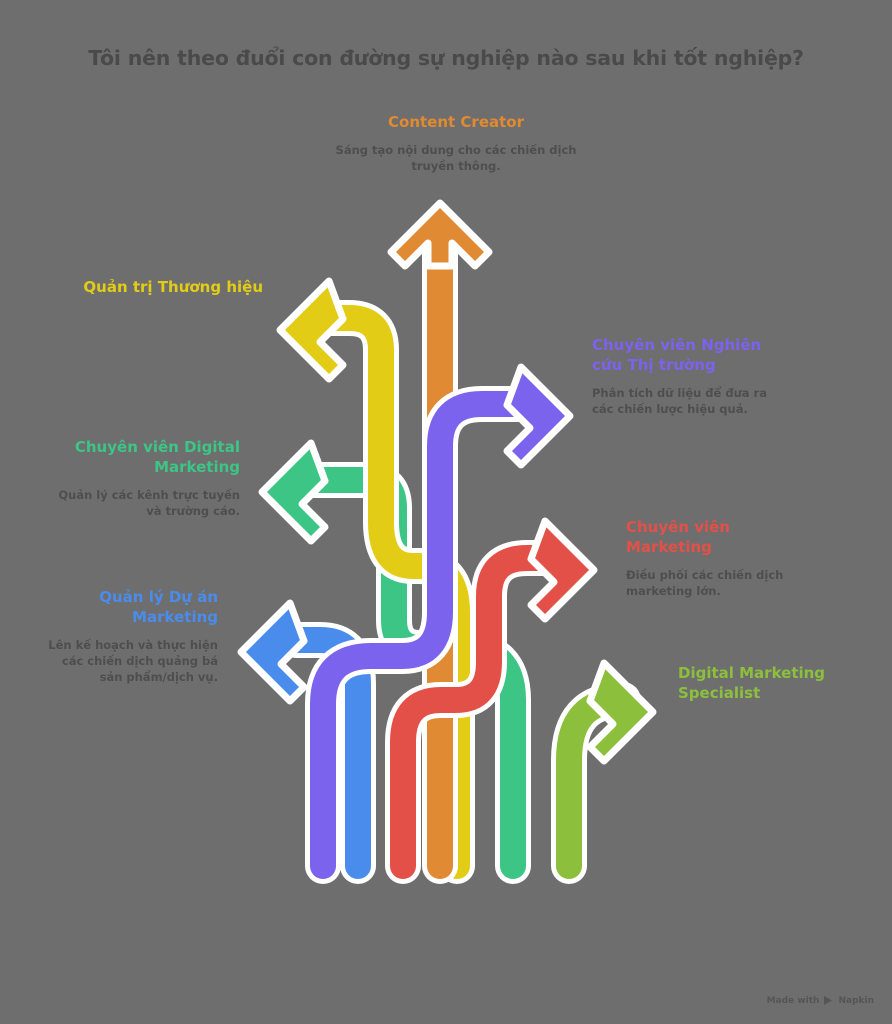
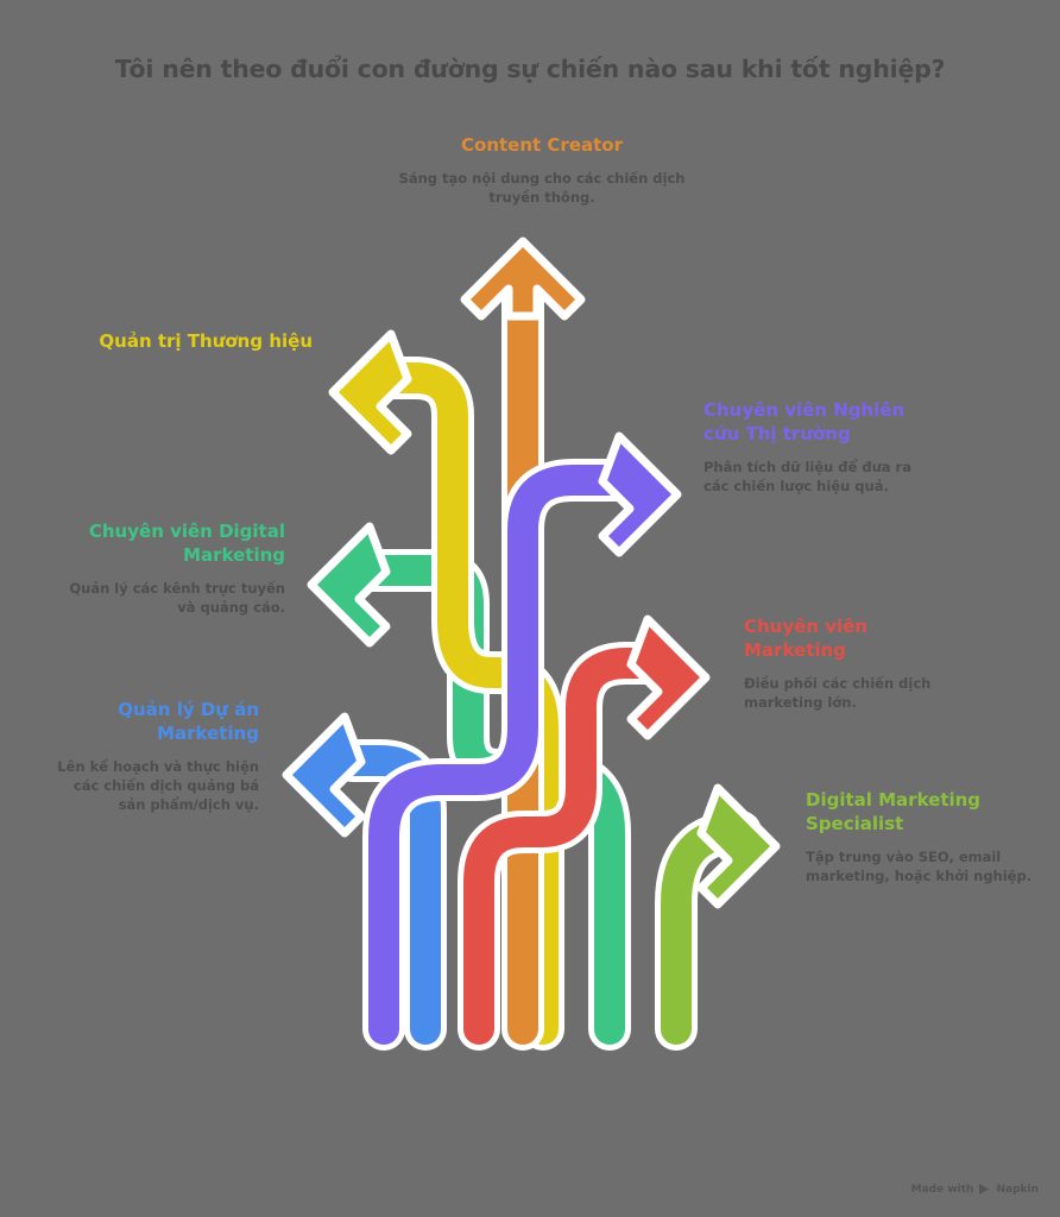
- Tôi nên theo đuổi con đường sự nghiệp nào sau khi tốt nghiệp?
+ Tôi nên theo đuổi con đường sự chiến nào sau khi tốt nghiệp?
  Content Creator
  Sáng tạo nội dung cho các chiến dịch truyền thông.
  Quản trị Thương hiệu
  Chuyên viên Nghiên cứu Thị trường
  Phân tích dữ liệu để đưa ra các chiến lược hiệu quả.
  Chuyên viên Digital Marketing
- Quản lý các kênh trực tuyến và trường cáo.
+ Quản lý các kênh trực tuyến và quảng cáo.
  Chuyên viên Marketing
  Điều phối các chiến dịch marketing lớn.
  Quản lý Dự án Marketing
  Lên kế hoạch và thực hiện các chiến dịch quảng bá sản phẩm/dịch vụ.
  Digital Marketing Specialist
+ Tập trung vào SEO, email marketing, hoặc khởi nghiệp.
  Made with
  Napkin
